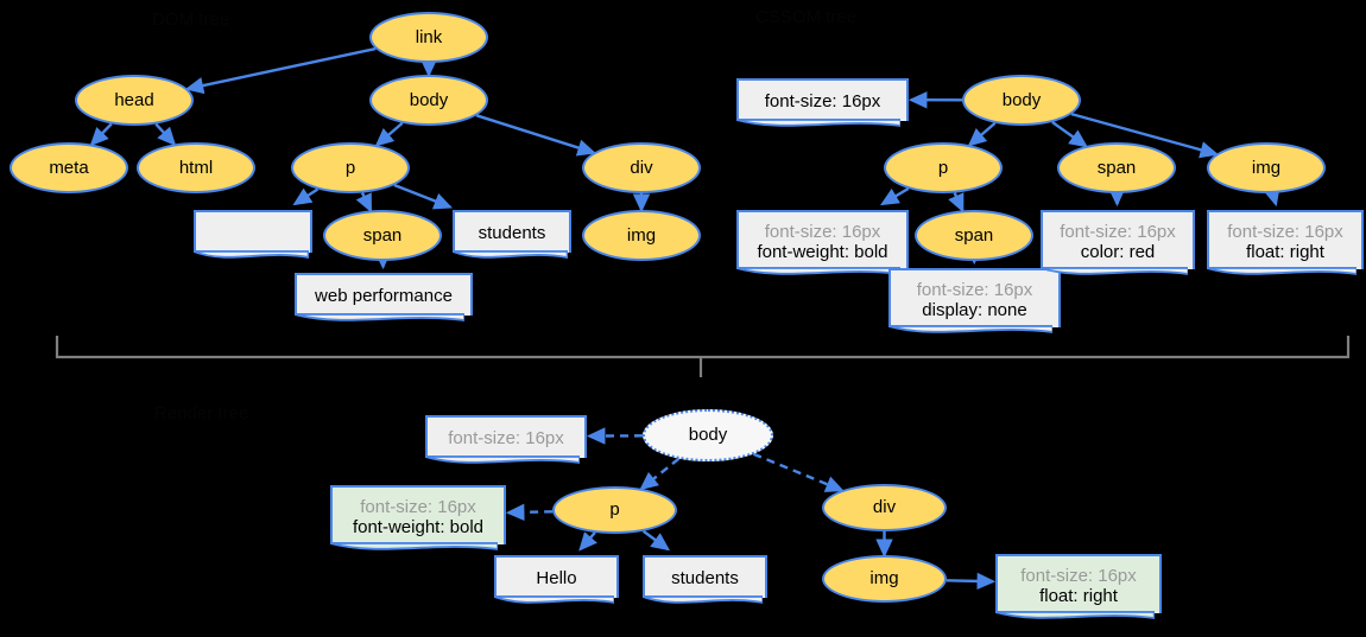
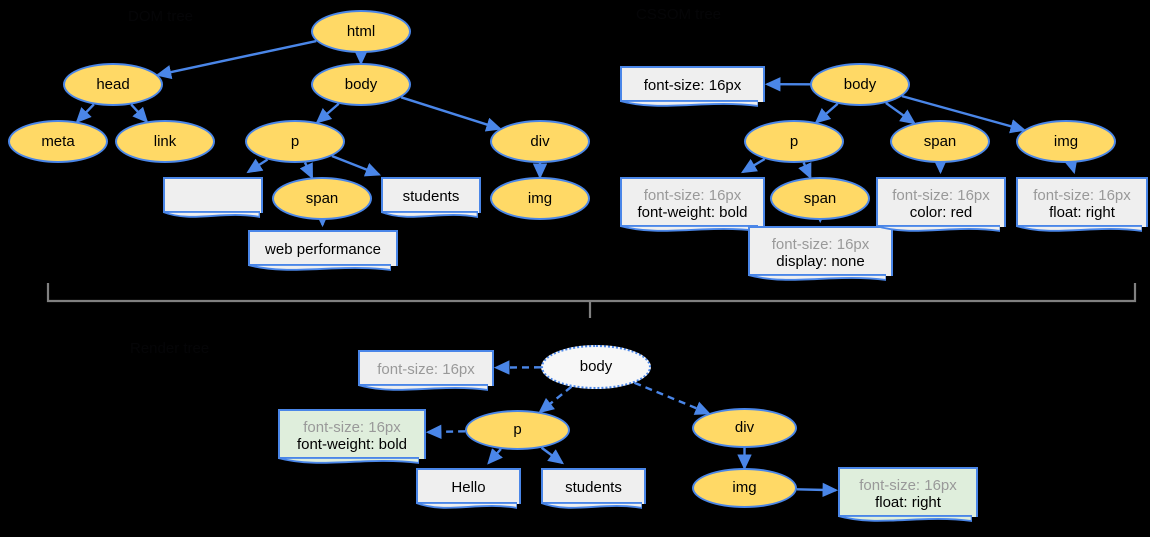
- link
+ html
  head
  body
  meta
- html
+ link
  p
  div
  span
  students
  img
  web performance
  body
  p
  span
  img
  span
  font-size: 16px
  font-size: 16px
  font-weight: bold
  font-size: 16px
  display: none
  font-size: 16px
  color: red
  font-size: 16px
  float: right
  body
  p
  div
  Hello
  students
  img
  font-size: 16px
  font-size: 16px
  font-weight: bold
  font-size: 16px
  float: right
